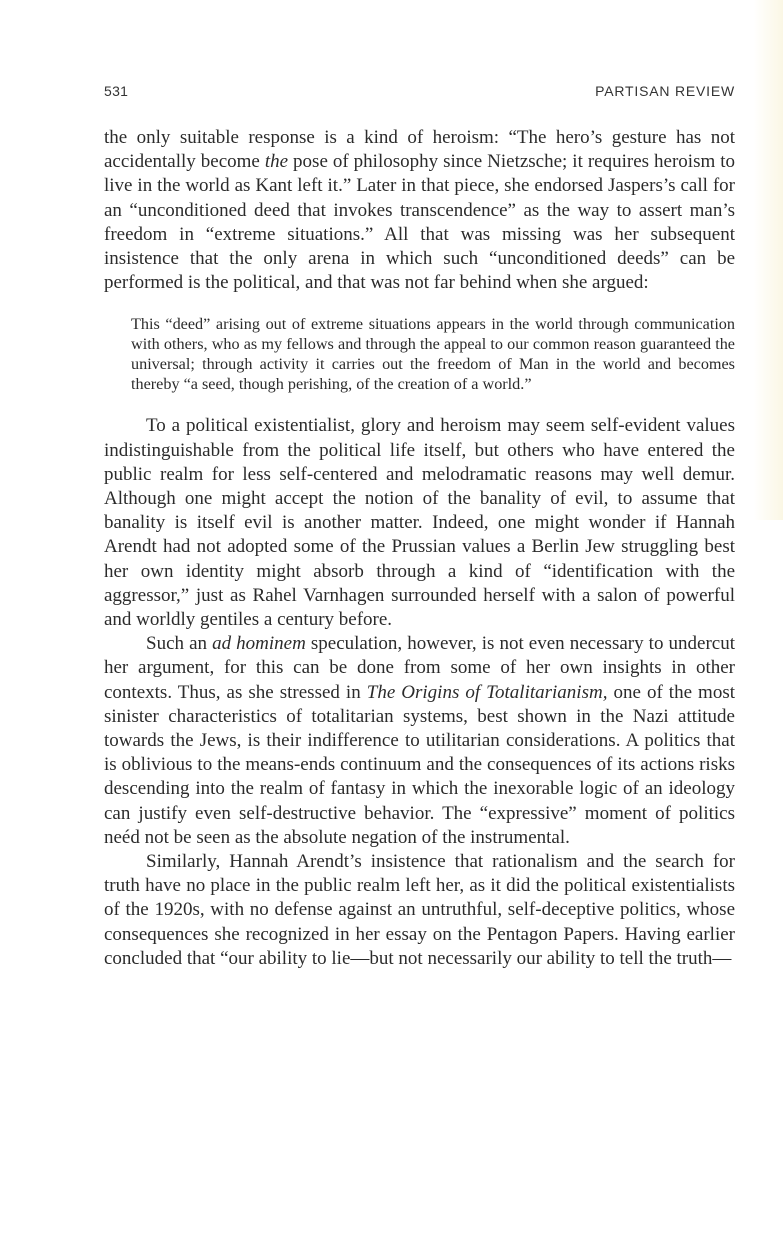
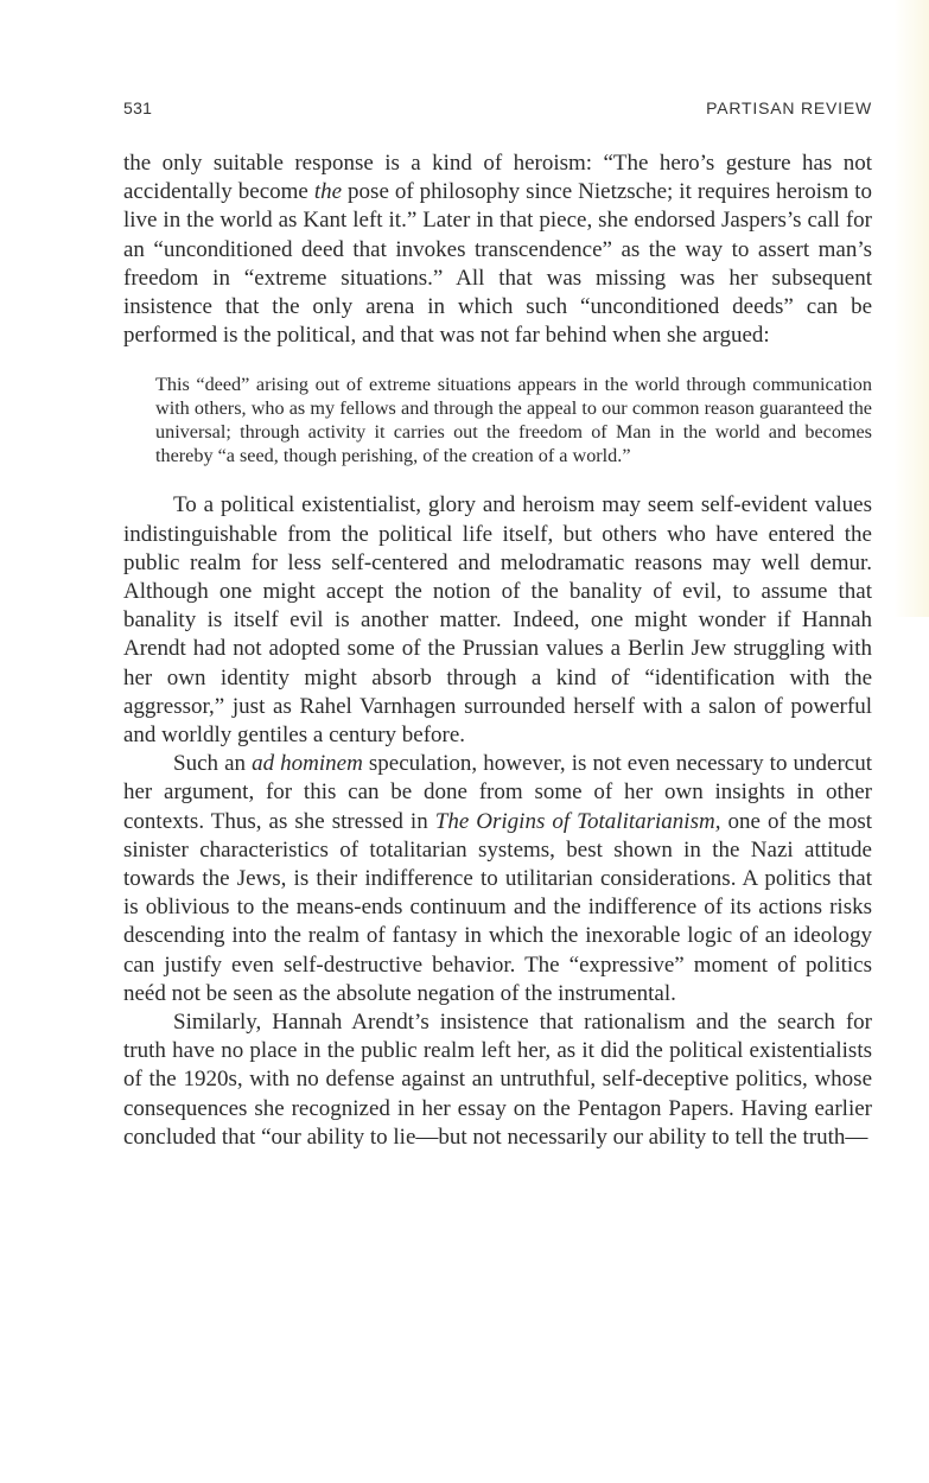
  531
  PARTISAN REVIEW
  the only suitable response is a kind of heroism: “The hero’s gesture has not accidentally become the pose of philosophy since Nietzsche; it requires heroism to live in the world as Kant left it.” Later in that piece, she endorsed Jaspers’s call for an “unconditioned deed that invokes transcendence” as the way to assert man’s freedom in “extreme situations.” All that was missing was her subsequent insistence that the only arena in which such “unconditioned deeds” can be performed is the political, and that was not far behind when she argued:
  This “deed” arising out of extreme situations appears in the world through communication with others, who as my fellows and through the appeal to our common reason guaranteed the universal; through activity it carries out the freedom of Man in the world and becomes thereby “a seed, though perishing, of the creation of a world.”
- To a political existentialist, glory and heroism may seem self-evident values indistinguishable from the political life itself, but others who have entered the public realm for less self-centered and melodramatic reasons may well demur. Although one might accept the notion of the banality of evil, to assume that banality is itself evil is another matter. Indeed, one might wonder if Hannah Arendt had not adopted some of the Prussian values a Berlin Jew struggling best her own identity might absorb through a kind of “identification with the aggressor,” just as Rahel Varnhagen surrounded herself with a salon of powerful and worldly gentiles a century before.
+ To a political existentialist, glory and heroism may seem self-evident values indistinguishable from the political life itself, but others who have entered the public realm for less self-centered and melodramatic reasons may well demur. Although one might accept the notion of the banality of evil, to assume that banality is itself evil is another matter. Indeed, one might wonder if Hannah Arendt had not adopted some of the Prussian values a Berlin Jew struggling with her own identity might absorb through a kind of “identification with the aggressor,” just as Rahel Varnhagen surrounded herself with a salon of powerful and worldly gentiles a century before.
- Such an ad hominem speculation, however, is not even necessary to undercut her argument, for this can be done from some of her own insights in other contexts. Thus, as she stressed in The Origins of Totalitarianism, one of the most sinister characteristics of totalitarian systems, best shown in the Nazi attitude towards the Jews, is their indifference to utilitarian considerations. A politics that is oblivious to the means-ends continuum and the consequences of its actions risks descending into the realm of fantasy in which the inexorable logic of an ideology can justify even self-destructive behavior. The “expressive” moment of politics neéd not be seen as the absolute negation of the instrumental.
+ Such an ad hominem speculation, however, is not even necessary to undercut her argument, for this can be done from some of her own insights in other contexts. Thus, as she stressed in The Origins of Totalitarianism, one of the most sinister characteristics of totalitarian systems, best shown in the Nazi attitude towards the Jews, is their indifference to utilitarian considerations. A politics that is oblivious to the means-ends continuum and the indifference of its actions risks descending into the realm of fantasy in which the inexorable logic of an ideology can justify even self-destructive behavior. The “expressive” moment of politics neéd not be seen as the absolute negation of the instrumental.
  Similarly, Hannah Arendt’s insistence that rationalism and the search for truth have no place in the public realm left her, as it did the political existentialists of the 1920s, with no defense against an untruthful, self-deceptive politics, whose consequences she recognized in her essay on the Pentagon Papers. Having earlier concluded that “our ability to lie—but not necessarily our ability to tell the truth—
